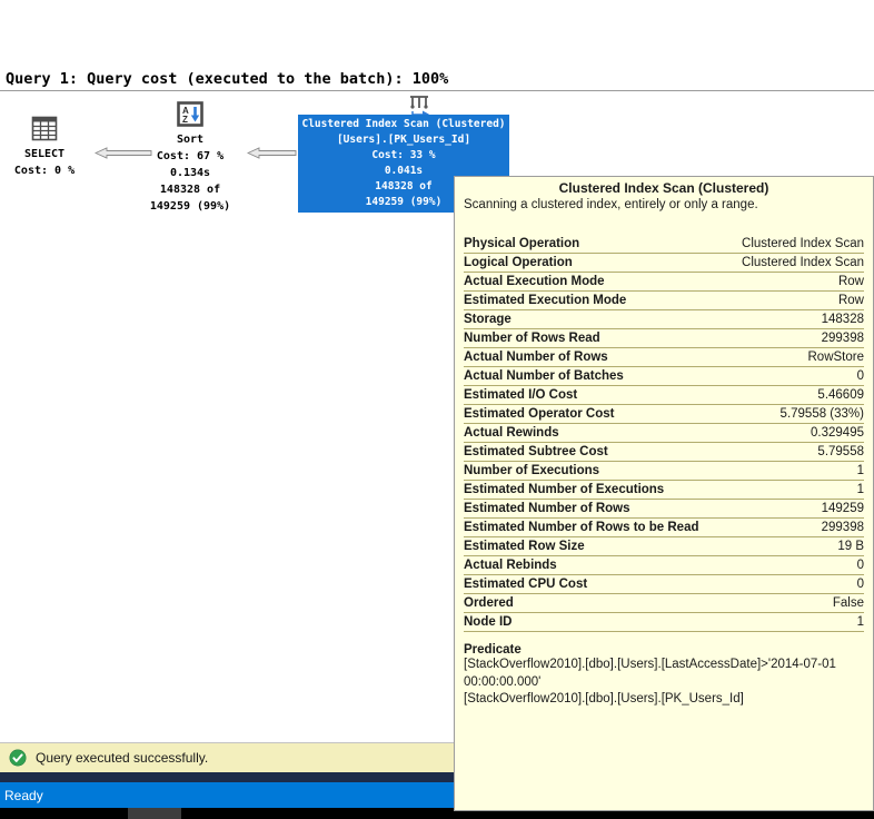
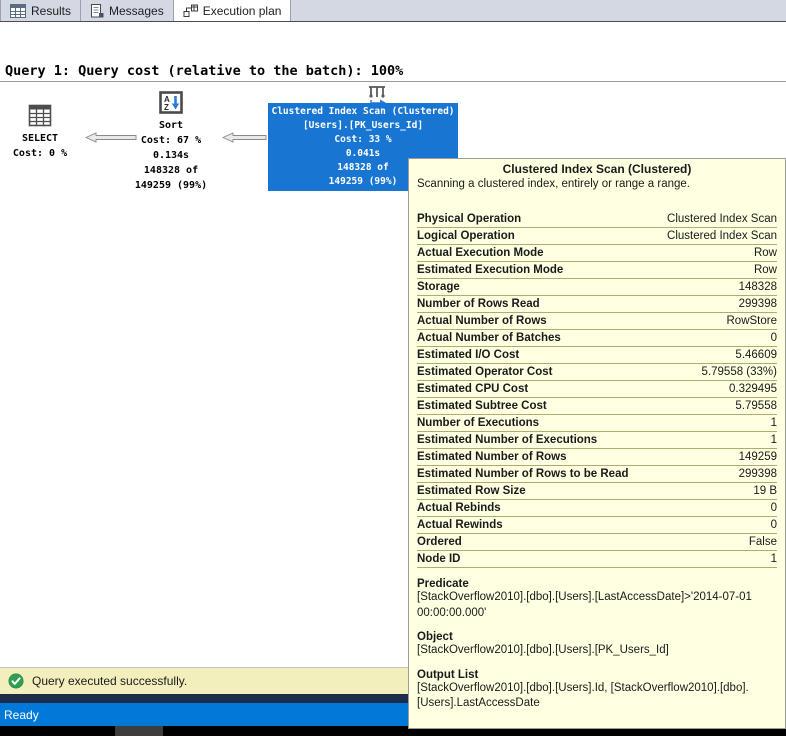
+ Results
+ Messages
+ Execution plan
- Query 1: Query cost (executed to the batch): 100%
+ Query 1: Query cost (relative to the batch): 100%
  SELECT
  Cost: 0 %
  A
  Z
  Sort
  Cost: 67 %
  0.134s
  148328 of
  149259 (99%)
  Clustered Index Scan (Clustered)
  [Users].[PK_Users_Id]
  Cost: 33 %
  0.041s
  148328 of
  149259 (99%)
  Query executed successfully.
  Ready
  Clustered Index Scan (Clustered)
- Scanning a clustered index, entirely or only a range.
+ Scanning a clustered index, entirely or range a range.
  Physical Operation
  Clustered Index Scan
  Logical Operation
  Clustered Index Scan
  Actual Execution Mode
  Row
  Estimated Execution Mode
  Row
  Storage
  148328
  Number of Rows Read
  299398
  Actual Number of Rows
  RowStore
  Actual Number of Batches
  0
  Estimated I/O Cost
  5.46609
  Estimated Operator Cost
  5.79558 (33%)
- Actual Rewinds
+ Estimated CPU Cost
  0.329495
  Estimated Subtree Cost
  5.79558
  Number of Executions
  1
  Estimated Number of Executions
  1
  Estimated Number of Rows
  149259
  Estimated Number of Rows to be Read
  299398
  Estimated Row Size
  19 B
  Actual Rebinds
  0
- Estimated CPU Cost
+ Actual Rewinds
  0
  Ordered
  False
  Node ID
  1
  Predicate
  [StackOverflow2010].[dbo].[Users].[LastAccessDate]>'2014-07-01 00:00:00.000'
+ Object
  [StackOverflow2010].[dbo].[Users].[PK_Users_Id]
+ Output List
+ [StackOverflow2010].[dbo].[Users].Id, [StackOverflow2010].[dbo].[Users].LastAccessDate
